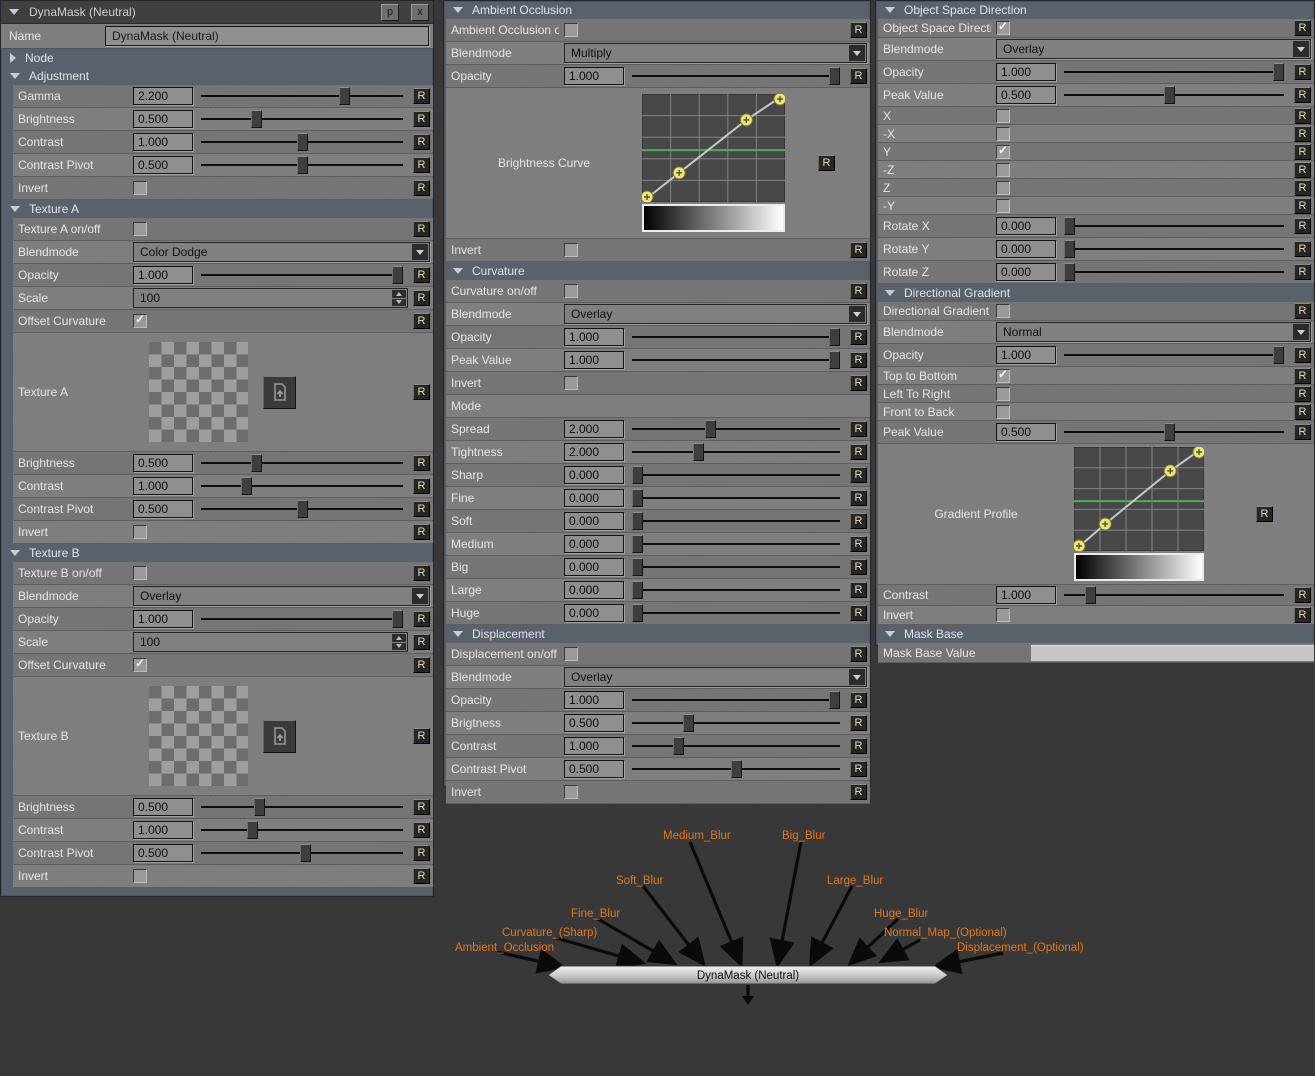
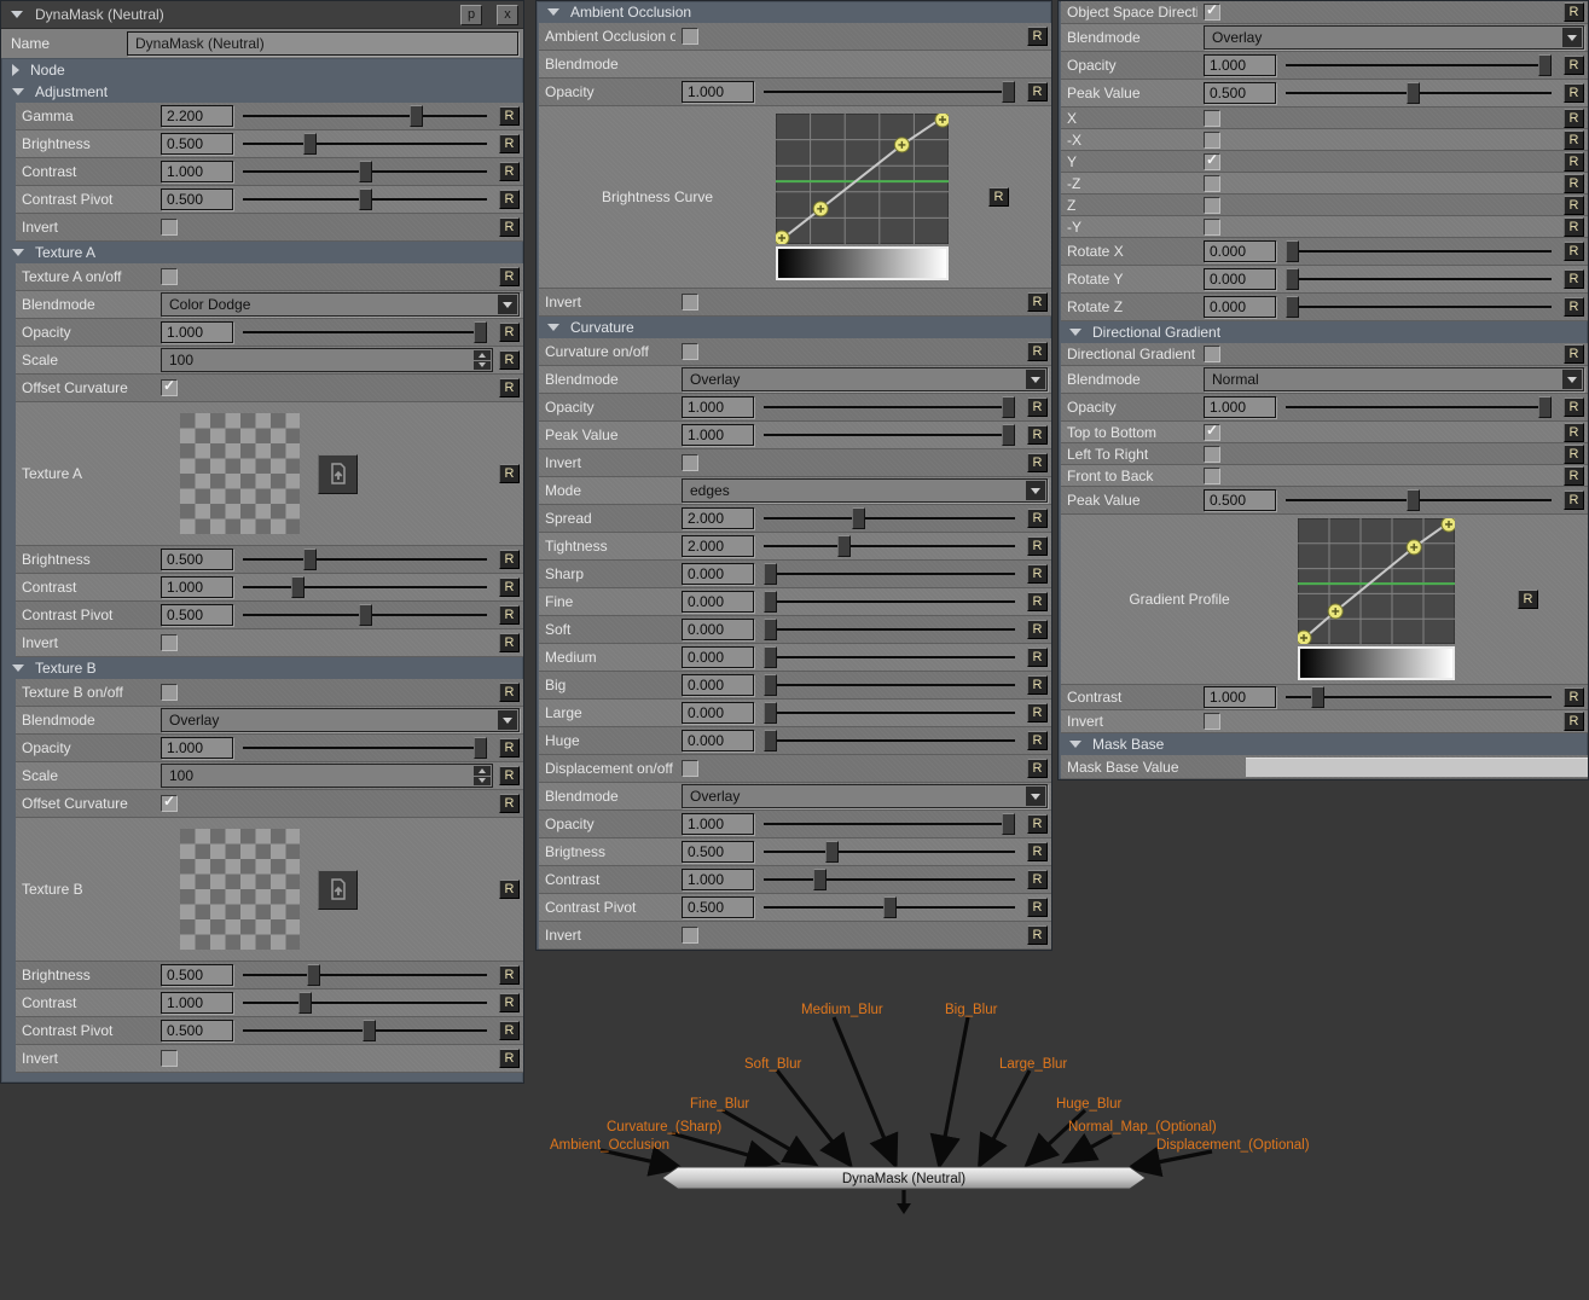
  DynaMask (Neutral)
  p
  x
  Name
  DynaMask (Neutral)
  Node
  Adjustment
  Gamma
  2.200
  R
  Brightness
  0.500
  R
  Contrast
  1.000
  R
  Contrast Pivot
  0.500
  R
  Invert
  R
  Texture A
  Texture A on/off
  R
  Blendmode
  Color Dodge
  Opacity
  1.000
  R
  Scale
  100
  R
  Offset Curvature
  R
  Texture A
  R
  Brightness
  0.500
  R
  Contrast
  1.000
  R
  Contrast Pivot
  0.500
  R
  Invert
  R
  Texture B
  Texture B on/off
  R
  Blendmode
  Overlay
  Opacity
  1.000
  R
  Scale
  100
  R
  Offset Curvature
  R
  Texture B
  R
  Brightness
  0.500
  R
  Contrast
  1.000
  R
  Contrast Pivot
  0.500
  R
  Invert
  R
  Ambient Occlusion
  Ambient Occlusion o
  R
  Blendmode
- Multiply
  Opacity
  1.000
  R
  Brightness Curve
  R
  Invert
  R
  Curvature
  Curvature on/off
  R
  Blendmode
  Overlay
  Opacity
  1.000
  R
  Peak Value
  1.000
  R
  Invert
  R
  Mode
+ edges
  Spread
  2.000
  R
  Tightness
  2.000
  R
  Sharp
  0.000
  R
  Fine
  0.000
  R
  Soft
  0.000
  R
  Medium
  0.000
  R
  Big
  0.000
  R
  Large
  0.000
  R
  Huge
  0.000
  R
- Displacement
  Displacement on/off
  R
  Blendmode
  Overlay
  Opacity
  1.000
  R
  Brigtness
  0.500
  R
  Contrast
  1.000
  R
  Contrast Pivot
  0.500
  R
  Invert
  R
- Object Space Direction
  R
  Blendmode
  Overlay
  Opacity
  1.000
  R
  Peak Value
  0.500
  R
  X
  R
  -X
  R
  Y
  R
  -Z
  R
  Z
  R
  -Y
  R
  Rotate X
  0.000
  R
  Rotate Y
  0.000
  R
  Rotate Z
  0.000
  R
  Directional Gradient
  Directional Gradient
  R
  Blendmode
  Normal
  Opacity
  1.000
  R
  Top to Bottom
  R
  Left To Right
  R
  Front to Back
  R
  Peak Value
  0.500
  R
  Gradient Profile
  R
  Contrast
  1.000
  R
  Invert
  R
  Mask Base
  Mask Base Value
  Ambient_Occlusion
  Curvature_(Sharp)
  Fine_Blur
  Soft_Blur
  Medium_Blur
  Big_Blur
  Large_Blur
  Huge_Blur
  Normal_Map_(Optional)
  Displacement_(Optional)
  DynaMask (Neutral)
